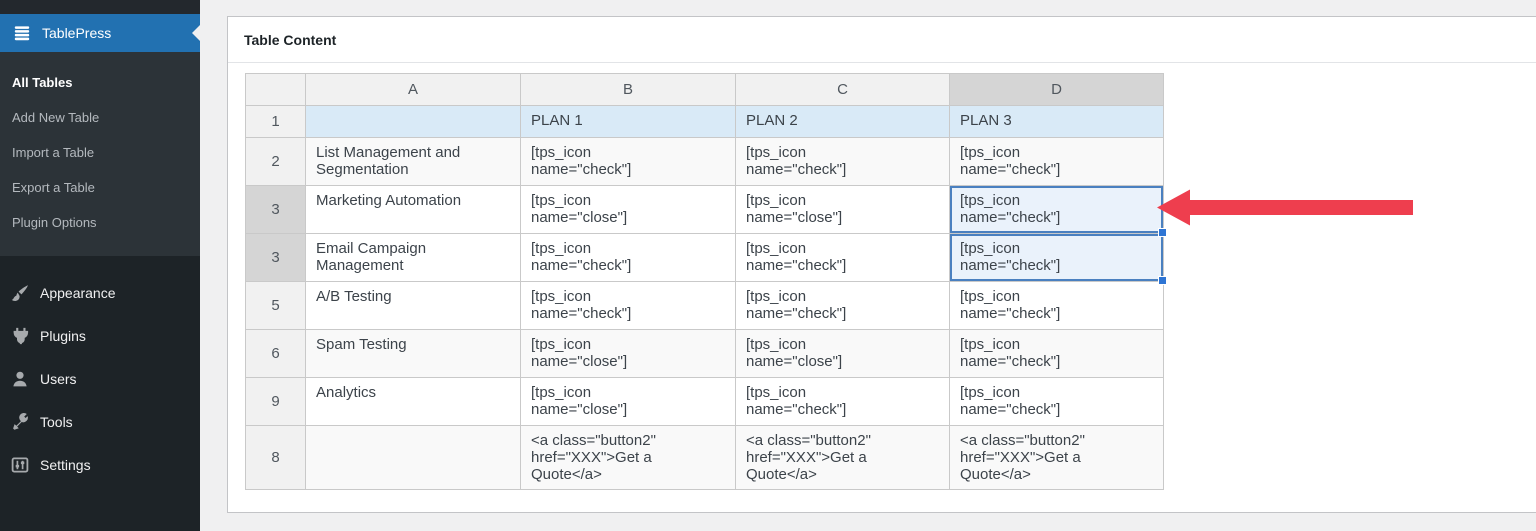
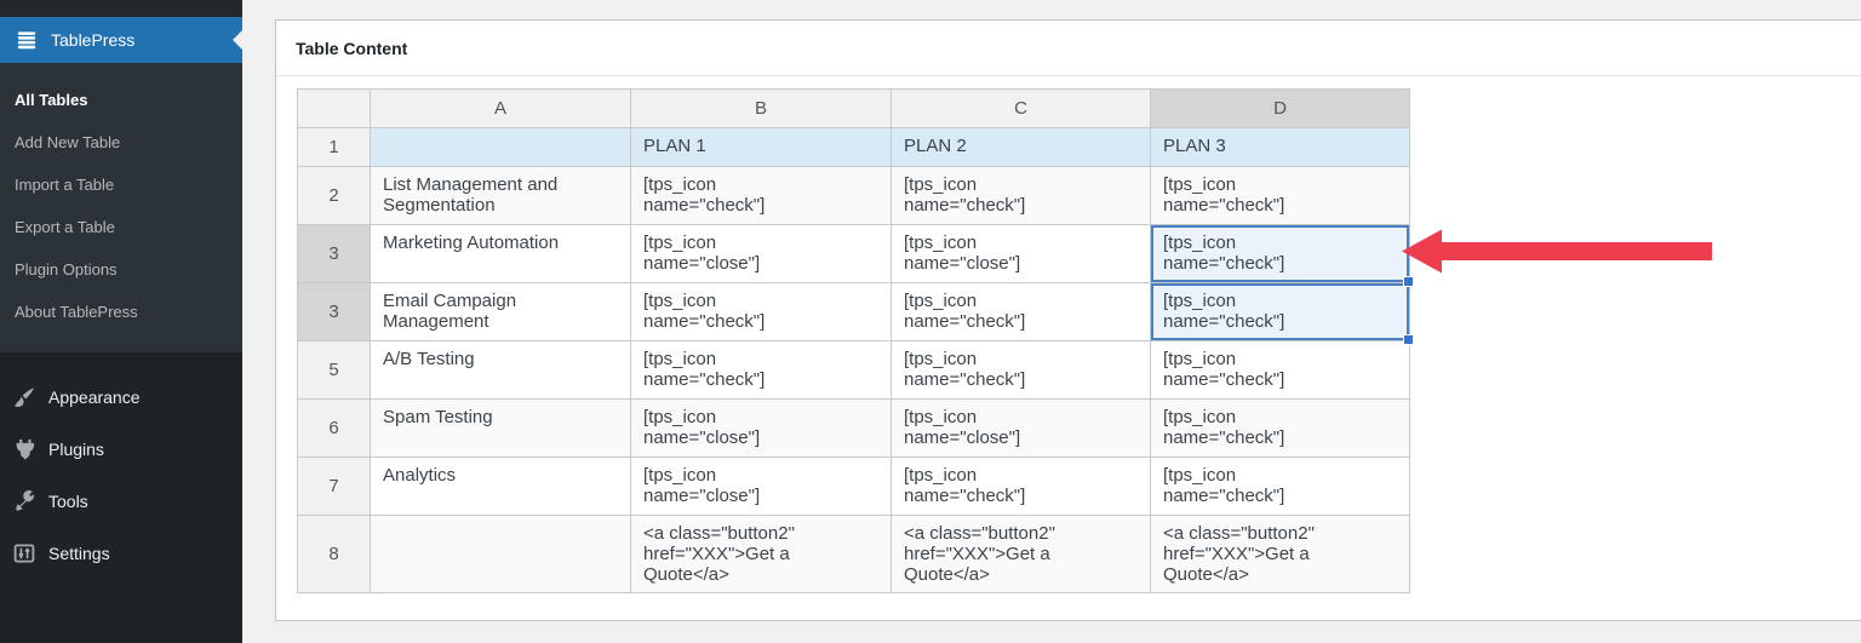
  TablePress
  All Tables
  Add New Table
  Import a Table
  Export a Table
  Plugin Options
+ About TablePress
  Appearance
  Plugins
- Users
  Tools
  Settings
  Table Content
  	A	B	C	D
  1		PLAN 1	PLAN 2	PLAN 3
  2	List Management and Segmentation	[tps_icon name="check"]	[tps_icon name="check"]	[tps_icon name="check"]
  3	Marketing Automation	[tps_icon name="close"]	[tps_icon name="close"]	[tps_icon name="check"]
  3	Email Campaign Management	[tps_icon name="check"]	[tps_icon name="check"]	[tps_icon name="check"]
  5	A/B Testing	[tps_icon name="check"]	[tps_icon name="check"]	[tps_icon name="check"]
  6	Spam Testing	[tps_icon name="close"]	[tps_icon name="close"]	[tps_icon name="check"]
- 9	Analytics	[tps_icon name="close"]	[tps_icon name="check"]	[tps_icon name="check"]
+ 7	Analytics	[tps_icon name="close"]	[tps_icon name="check"]	[tps_icon name="check"]
  8		<a class="button2" href="XXX">Get a Quote</a>	<a class="button2" href="XXX">Get a Quote</a>	<a class="button2" href="XXX">Get a Quote</a>
